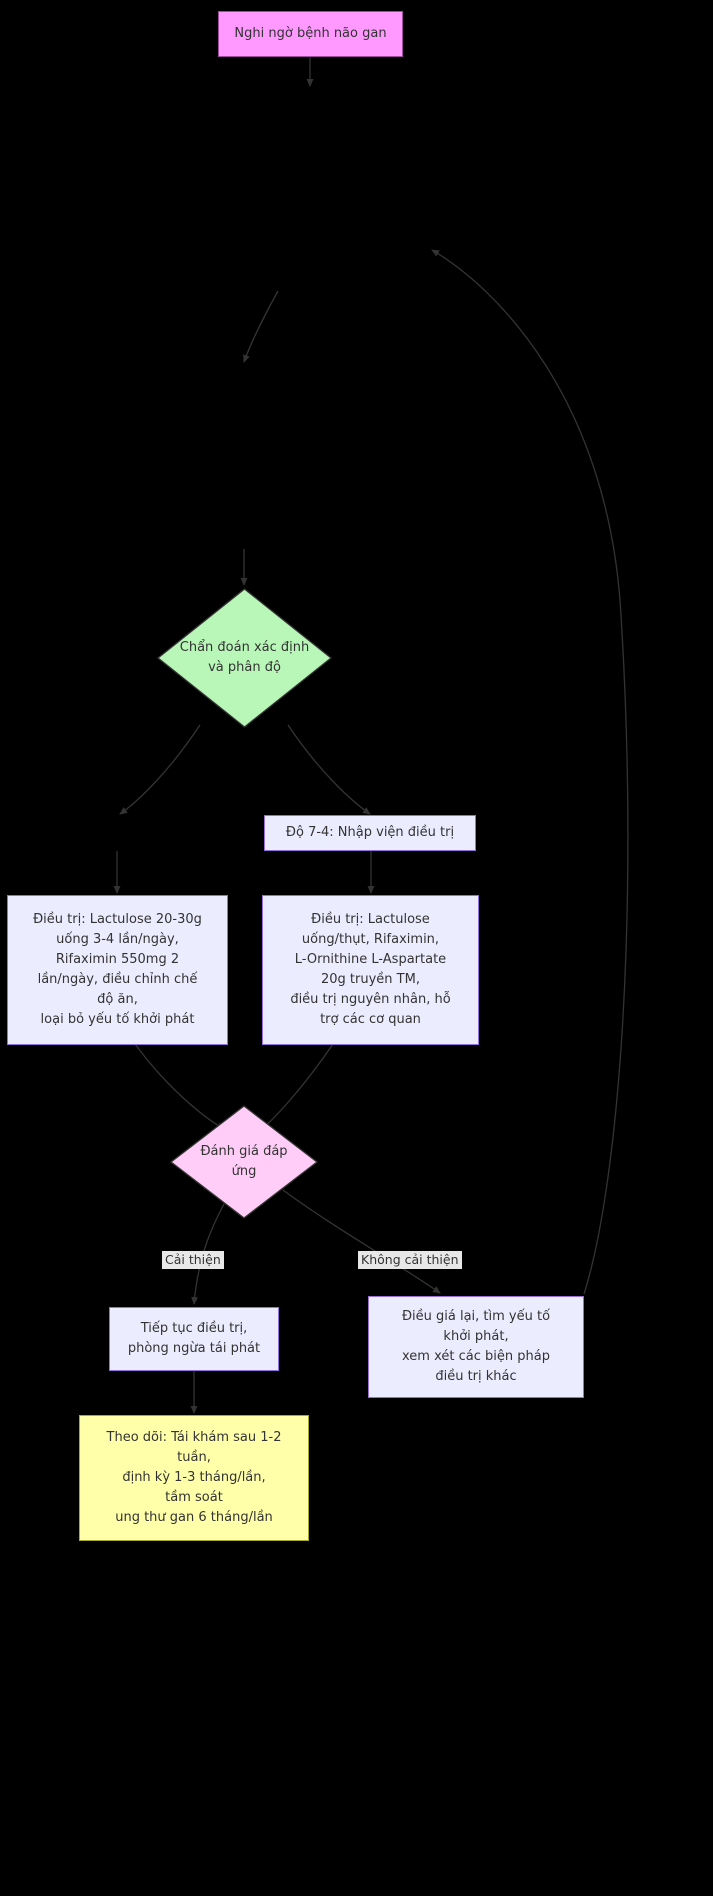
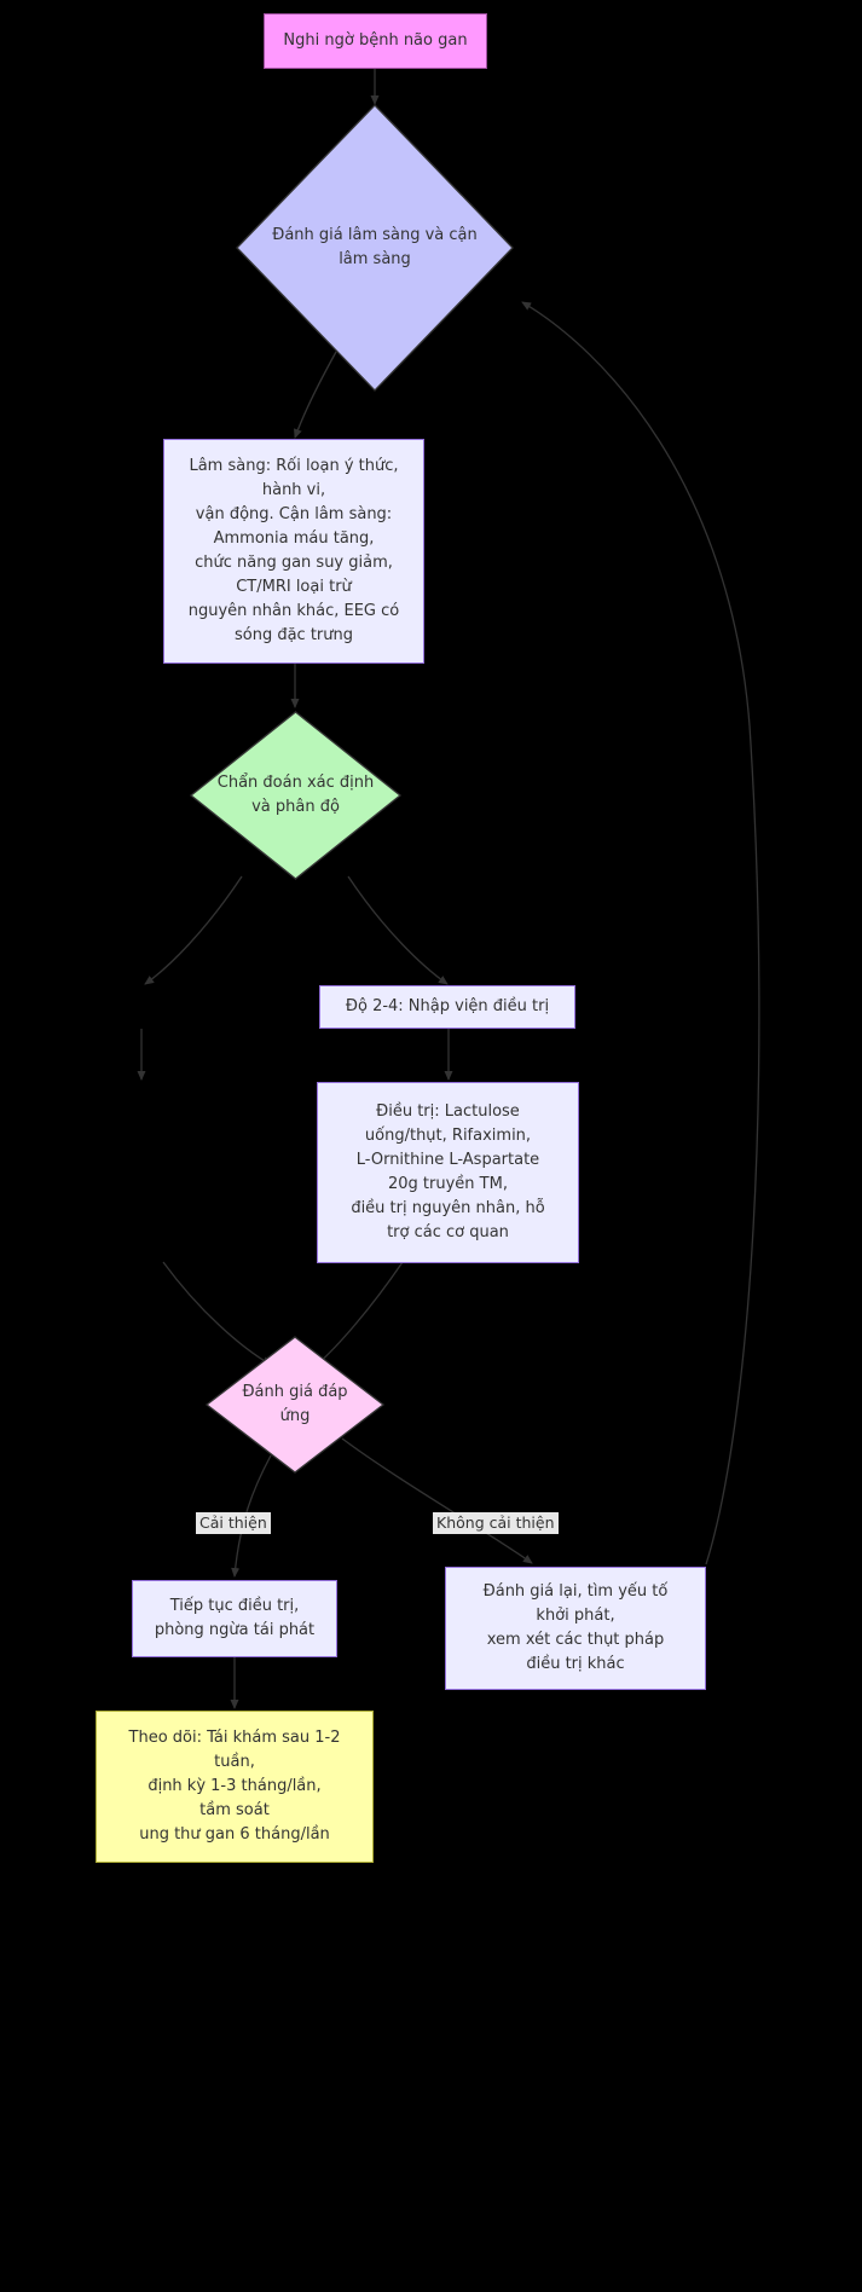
  Nghi ngờ bệnh não gan
+ Đánh giá lâm sàng và cận
+ lâm sàng
+ Lâm sàng: Rối loạn ý thức,
+ hành vi,
+ vận động. Cận lâm sàng:
+ Ammonia máu tăng,
+ chức năng gan suy giảm,
+ CT/MRI loại trừ
+ nguyên nhân khác, EEG có
+ sóng đặc trưng
  Chẩn đoán xác định
  và phân độ
- Độ 7-4: Nhập viện điều trị
+ Độ 2-4: Nhập viện điều trị
- Điều trị: Lactulose 20-30g
- uống 3-4 lần/ngày,
- Rifaximin 550mg 2
- lần/ngày, điều chỉnh chế
- độ ăn,
- loại bỏ yếu tố khởi phát
  Điều trị: Lactulose
  uống/thụt, Rifaximin,
  L-Ornithine L-Aspartate
  20g truyền TM,
  điều trị nguyên nhân, hỗ
  trợ các cơ quan
  Đánh giá đáp ứng
  Cải thiện
  Không cải thiện
  Tiếp tục điều trị,
  phòng ngừa tái phát
- Điều giá lại, tìm yếu tố
+ Đánh giá lại, tìm yếu tố
  khởi phát,
- xem xét các biện pháp
+ xem xét các thụt pháp
  điều trị khác
  Theo dõi: Tái khám sau 1-2
  tuần,
  định kỳ 1-3 tháng/lần,
  tầm soát
  ung thư gan 6 tháng/lần
